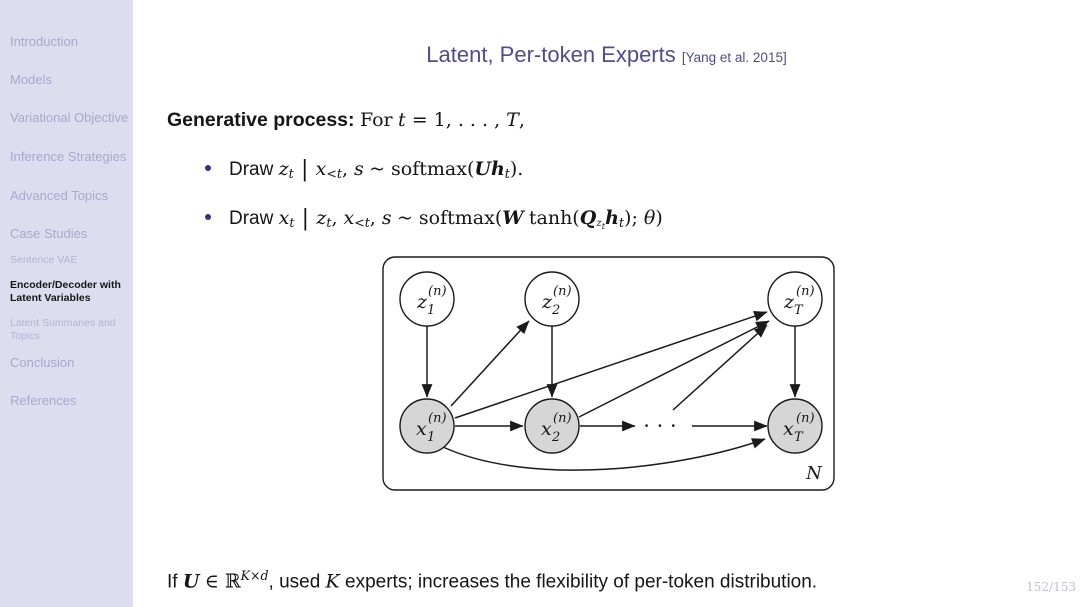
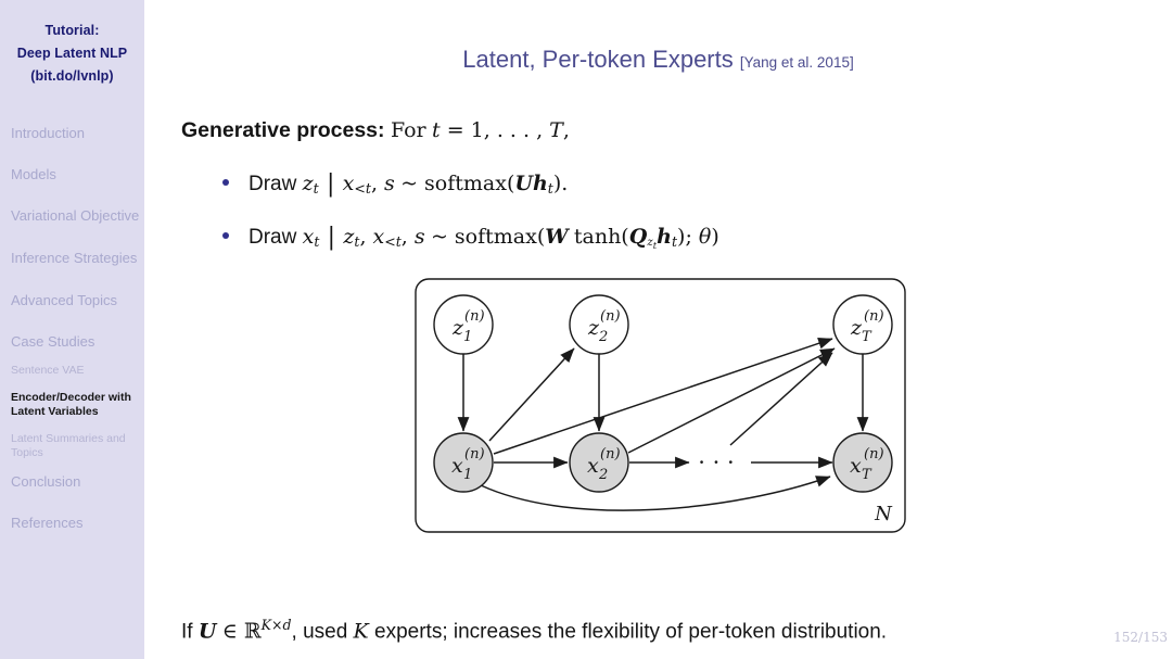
+ Tutorial:
+ Deep Latent NLP
+ (bit.do/lvnlp)
  Introduction
  Models
  Variational Objective
  Inference Strategies
  Advanced Topics
  Case Studies
  Sentence VAE
  Encoder/Decoder with Latent Variables
  Latent Summaries and Topics
  Conclusion
  References
  Latent, Per-token Experts [Yang et al. 2015]
  Generative process: For t = 1, . . . , T,
  Draw zt | x<t, s ~ softmax(Uht).
  Draw xt | zt, x<t, s ~ softmax(W tanh(Qztht); θ)
  · · ·
  z
  1
  (n)
  z
  2
  (n)
  z
  T
  (n)
  x
  1
  (n)
  x
  2
  (n)
  x
  T
  (n)
  N
  If U ∈ ℝK×d, used K experts; increases the flexibility of per-token distribution.
  152/153
